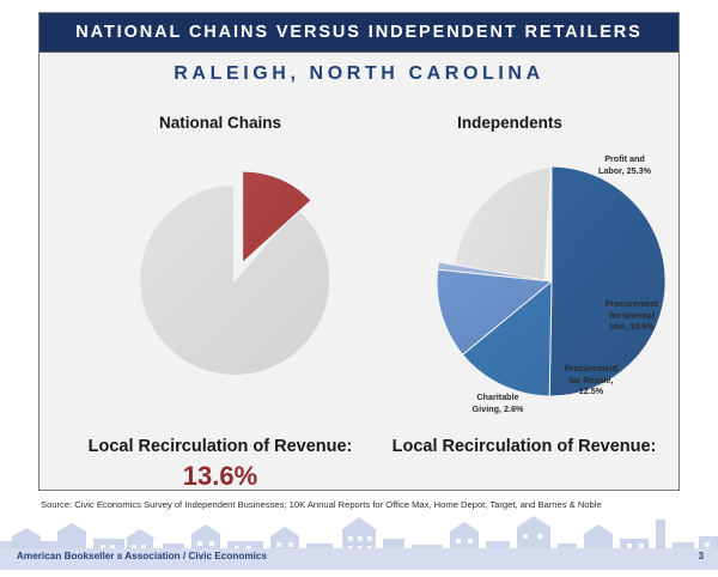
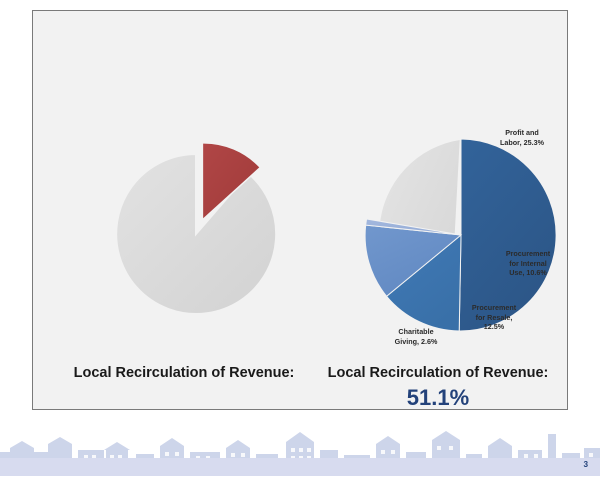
- NATIONAL CHAINS VERSUS INDEPENDENT RETAILERS
- RALEIGH, NORTH CAROLINA
- National Chains
- Independents
  Local Recirculation of Revenue:
- 13.6%
  Local Recirculation of Revenue:
+ 51.1%
  Profit and
  Labor, 25.3%
  Procurement
  for Internal
  Use, 10.6%
  Procurement
  for Resale,
  12.5%
  Charitable
  Giving, 2.6%
- Source: Civic Economics Survey of Independent Businesses; 10K Annual Reports for Office Max, Home Depot, Target, and Barnes & Noble
- American Bookseller s Association / Civic Economics
  3
